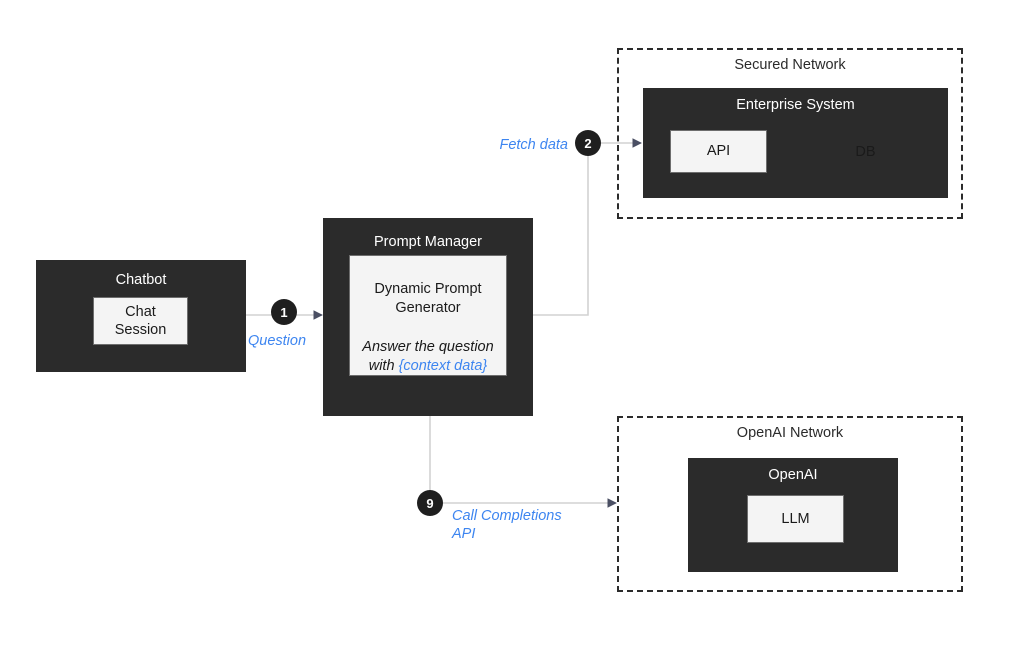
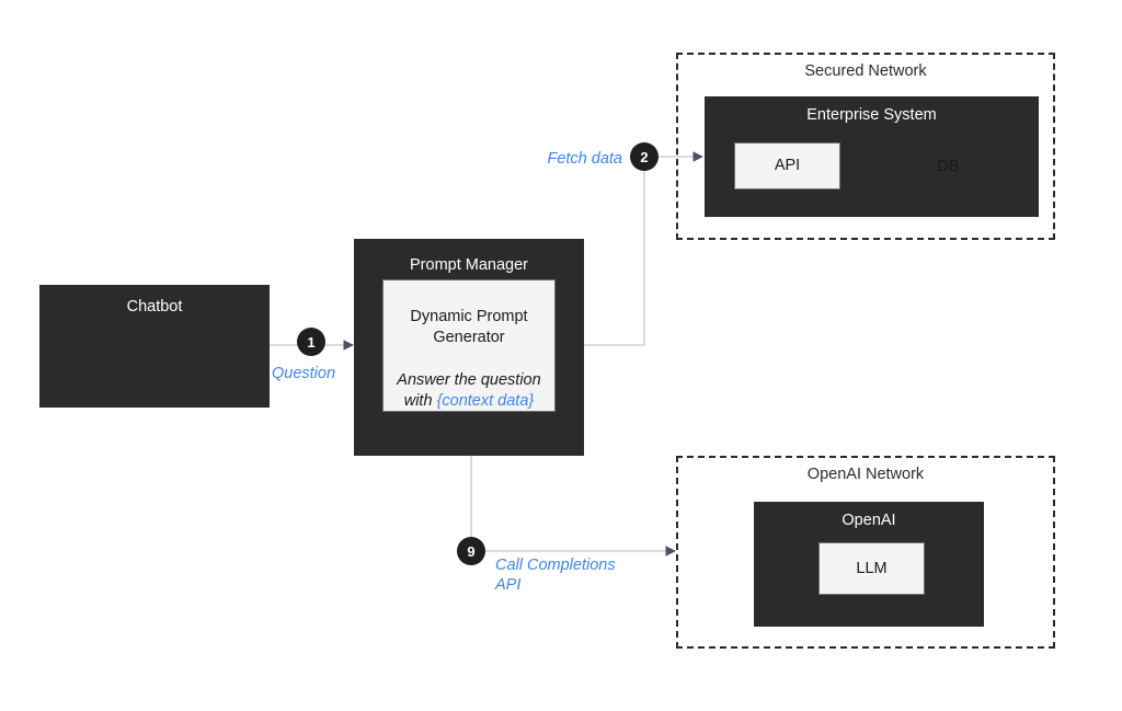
  Chatbot
- Chat
- Session
  Prompt Manager
  Dynamic Prompt
  Generator
  Answer the question
  with {context data}
  Secured Network
  Enterprise System
  API
  OpenAI Network
  OpenAI
  LLM
  1
  Question
  2
  Fetch data
  9
  Call Completions
  API
